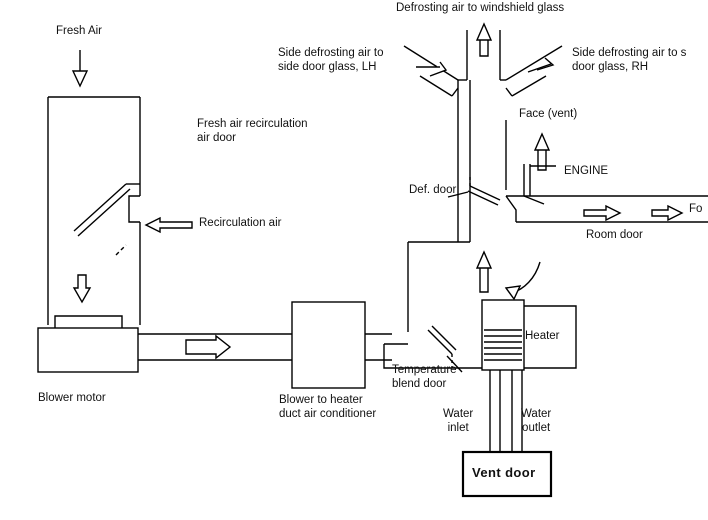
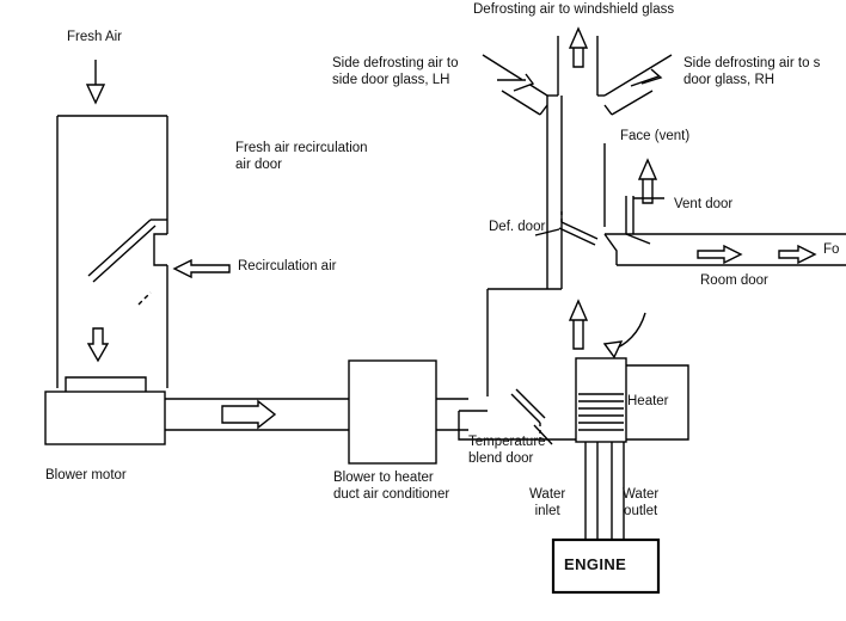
  Fresh Air
  Defrosting air to windshield glass
  Side defrosting air to
  side door glass, LH
  Side defrosting air to s
  door glass, RH
  Face (vent)
- ENGINE
+ Vent door
  Fresh air recirculation
  air door
  Recirculation air
  Def. door
  Fo
  Room door
  Heater
  Blower motor
  Blower to heater
  duct air conditioner
  Temperature
  blend door
  Water
  inlet
  Water
  outlet
- Vent door
+ ENGINE
